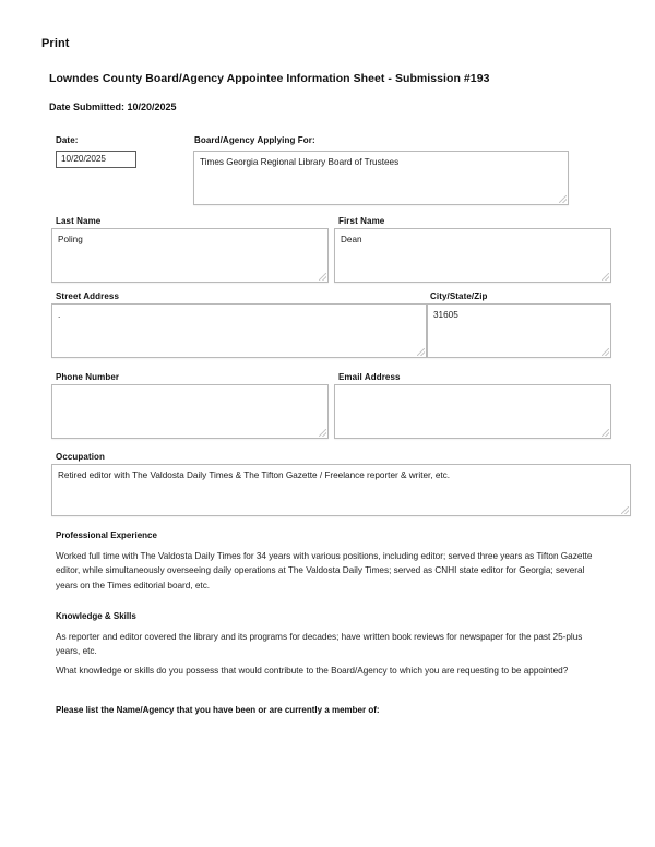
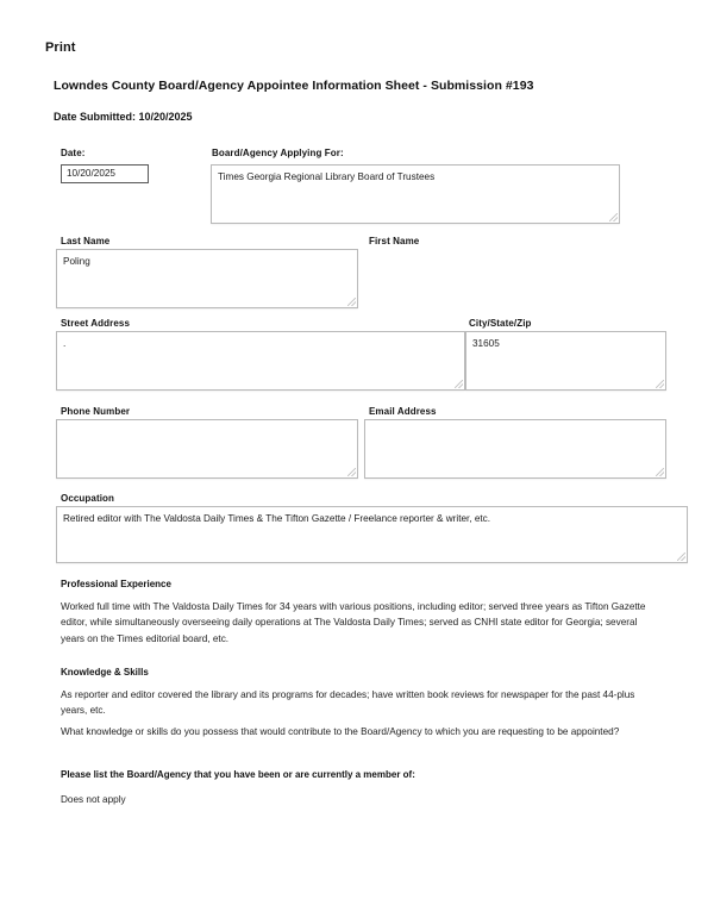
  Print
  Lowndes County Board/Agency Appointee Information Sheet - Submission #193
  Date Submitted: 10/20/2025
  Date:
  10/20/2025
  Board/Agency Applying For:
  Times Georgia Regional Library Board of Trustees
  Last Name
  Poling
  First Name
- Dean
  Street Address
  .
  City/State/Zip
  31605
  Phone Number
  Email Address
  Occupation
  Retired editor with The Valdosta Daily Times & The Tifton Gazette / Freelance reporter & writer, etc.
  Professional Experience
  Worked full time with The Valdosta Daily Times for 34 years with various positions, including editor; served three years as Tifton Gazette editor, while simultaneously overseeing daily operations at The Valdosta Daily Times; served as CNHI state editor for Georgia; several years on the Times editorial board, etc.
  Knowledge & Skills
- As reporter and editor covered the library and its programs for decades; have written book reviews for newspaper for the past 25-plus years, etc.
+ As reporter and editor covered the library and its programs for decades; have written book reviews for newspaper for the past 44-plus years, etc.
  What knowledge or skills do you possess that would contribute to the Board/Agency to which you are requesting to be appointed?
- Please list the Name/Agency that you have been or are currently a member of:
+ Please list the Board/Agency that you have been or are currently a member of:
+ Does not apply
